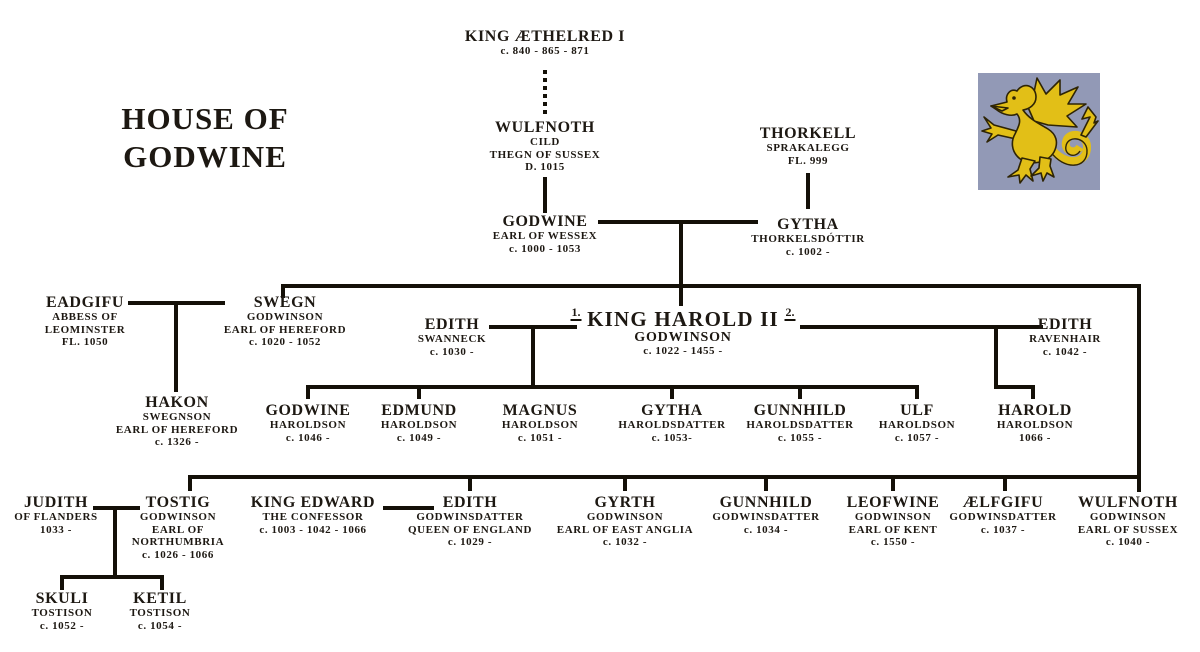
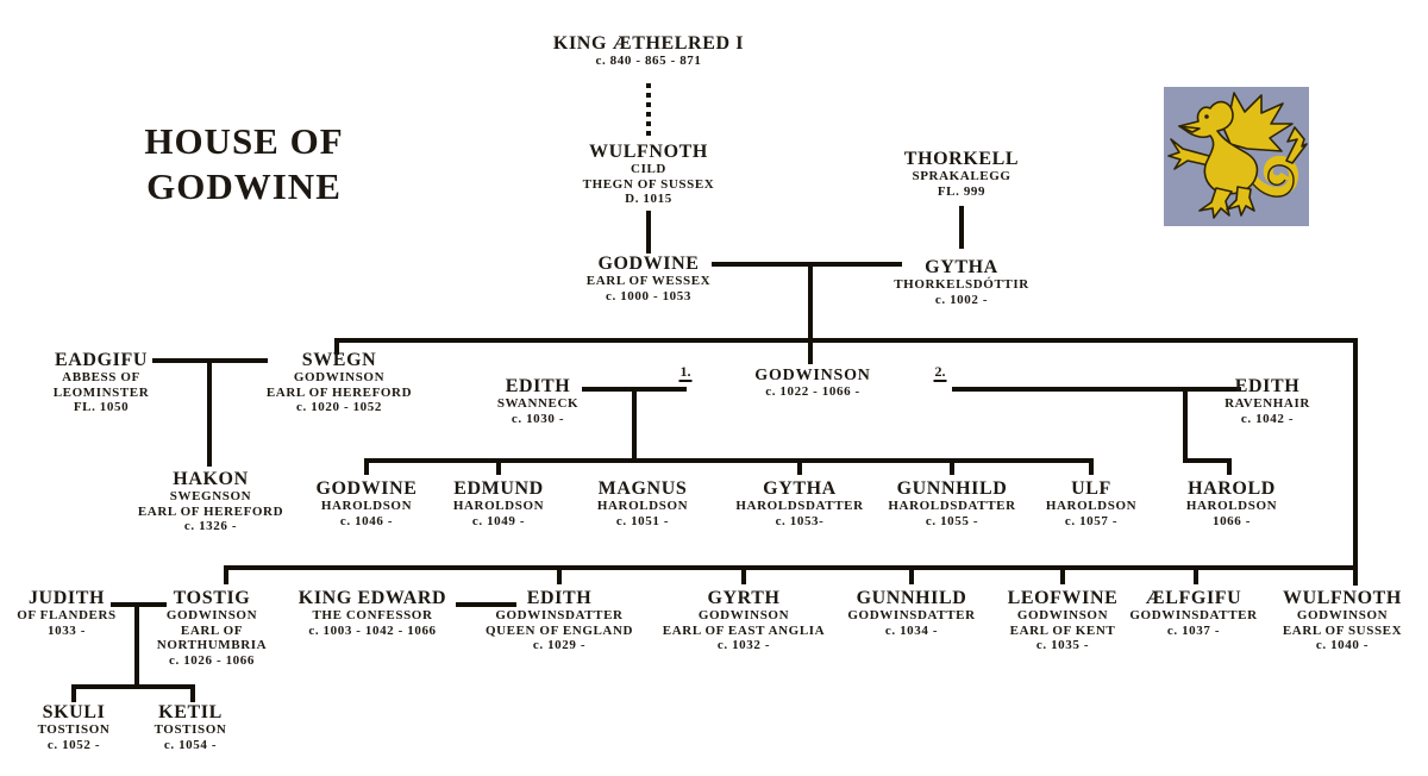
  HOUSE OF
  GODWINE
  1.
  2.
  KING ÆTHELRED I
  c. 840 - 865 - 871
  WULFNOTH
  CILD
  THEGN OF SUSSEX
  D. 1015
  THORKELL
  SPRAKALEGG
  FL. 999
  GODWINE
  EARL OF WESSEX
  c. 1000 - 1053
  GYTHA
  THORKELSDÓTTIR
  c. 1002 -
  EADGIFU
  ABBESS OF
  LEOMINSTER
  FL. 1050
  SWEGN
  GODWINSON
  EARL OF HEREFORD
  c. 1020 - 1052
  EDITH
  SWANNECK
  c. 1030 -
- KING HAROLD II
  GODWINSON
- c. 1022 - 1455 -
+ c. 1022 - 1066 -
  EDITH
  RAVENHAIR
  c. 1042 -
  HAKON
  SWEGNSON
  EARL OF HEREFORD
  c. 1326 -
  GODWINE
  HAROLDSON
  c. 1046 -
  EDMUND
  HAROLDSON
  c. 1049 -
  MAGNUS
  HAROLDSON
  c. 1051 -
  GYTHA
  HAROLDSDATTER
  c. 1053-
  GUNNHILD
  HAROLDSDATTER
  c. 1055 -
  ULF
  HAROLDSON
  c. 1057 -
  HAROLD
  HAROLDSON
  1066 -
  JUDITH
  OF FLANDERS
  1033 -
  TOSTIG
  GODWINSON
  EARL OF
  NORTHUMBRIA
  c. 1026 - 1066
  KING EDWARD
  THE CONFESSOR
  c. 1003 - 1042 - 1066
  EDITH
  GODWINSDATTER
  QUEEN OF ENGLAND
  c. 1029 -
  GYRTH
  GODWINSON
  EARL OF EAST ANGLIA
  c. 1032 -
  GUNNHILD
  GODWINSDATTER
  c. 1034 -
  LEOFWINE
  GODWINSON
  EARL OF KENT
- c. 1550 -
+ c. 1035 -
  ÆLFGIFU
  GODWINSDATTER
  c. 1037 -
  WULFNOTH
  GODWINSON
  EARL OF SUSSEX
  c. 1040 -
  SKULI
  TOSTISON
  c. 1052 -
  KETIL
  TOSTISON
  c. 1054 -
